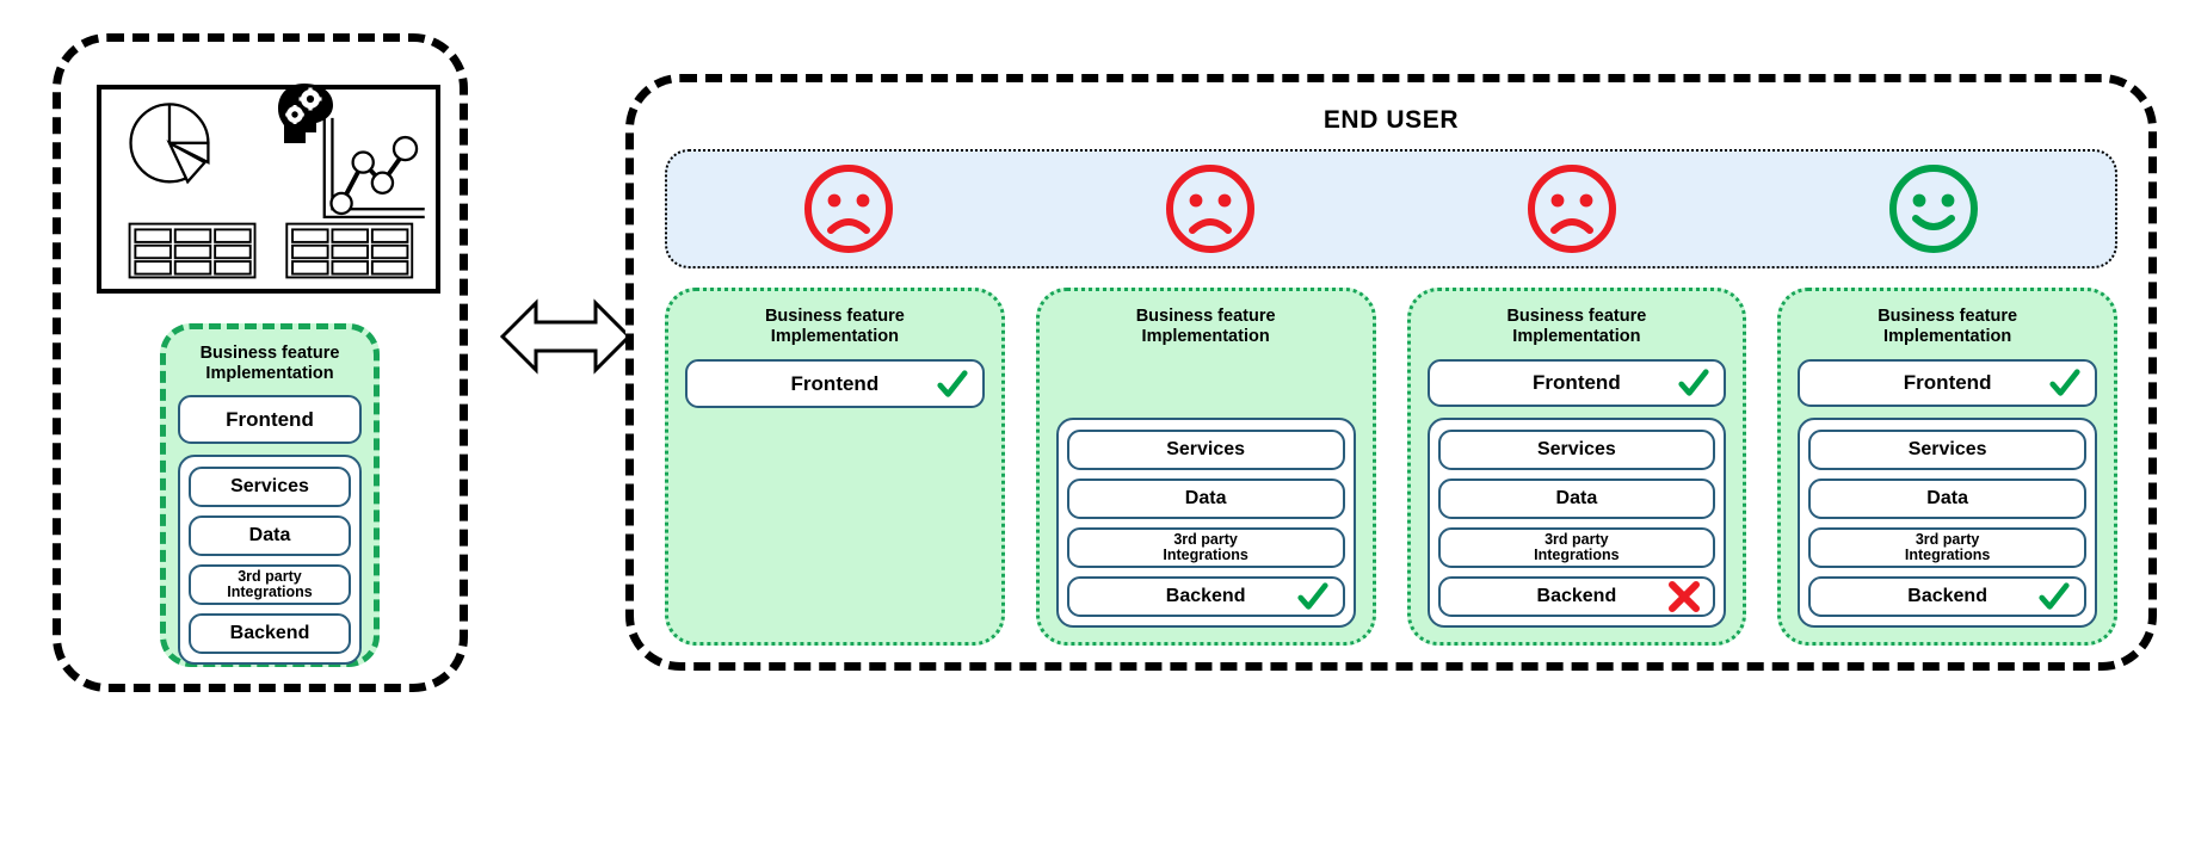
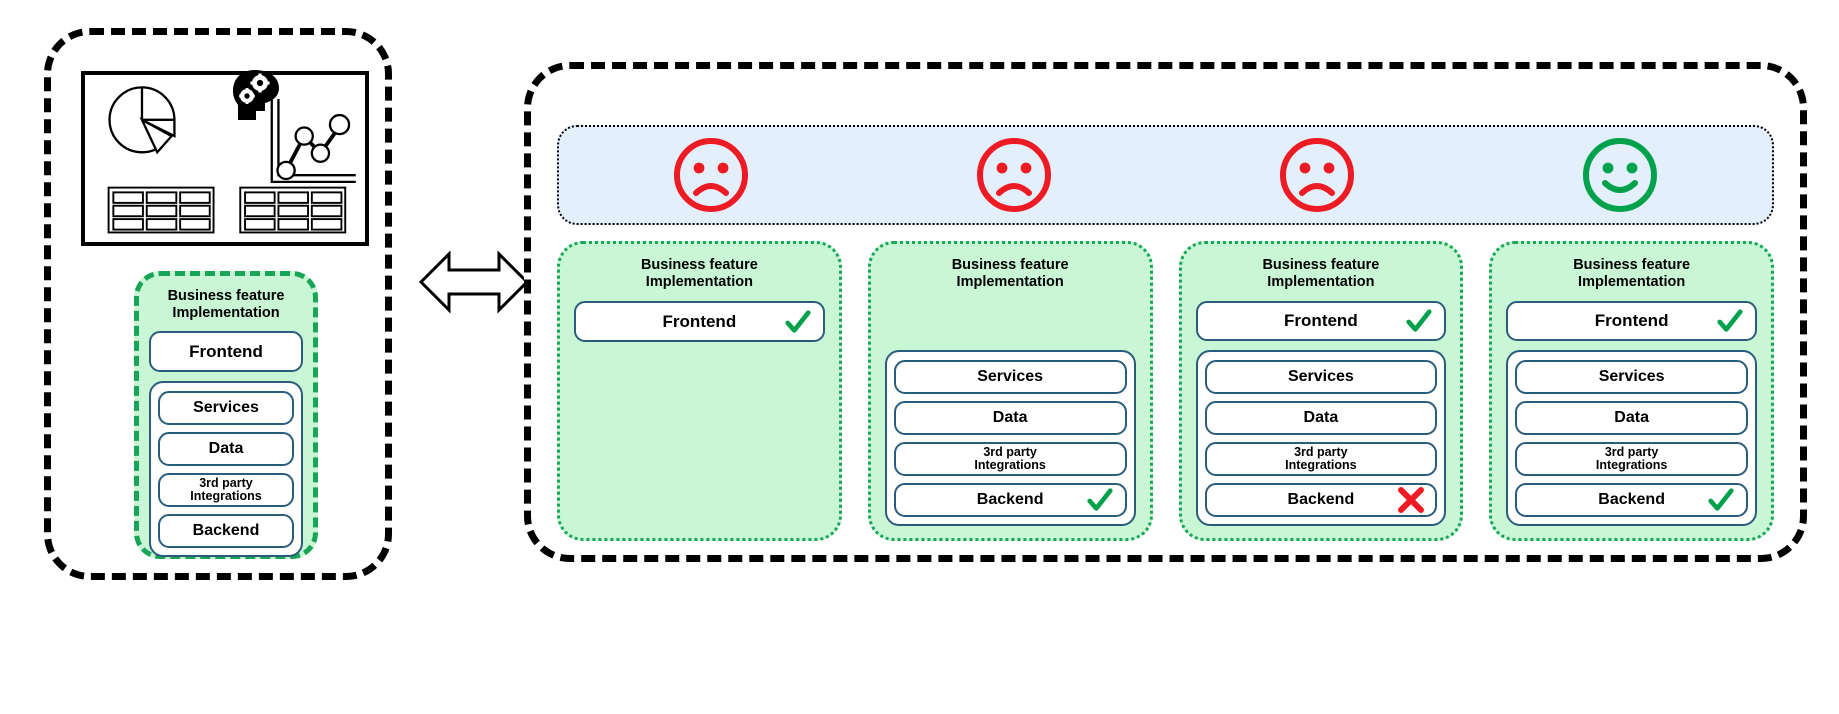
  Business feature
  Implementation
  Frontend
  Services
  Data
  3rd party
  Integrations
  Backend
- END USER
  Business feature
  Implementation
  Frontend
  Business feature
  Implementation
  Services
  Data
  3rd party
  Integrations
  Backend
  Business feature
  Implementation
  Frontend
  Services
  Data
  3rd party
  Integrations
  Backend
  Business feature
  Implementation
  Frontend
  Services
  Data
  3rd party
  Integrations
  Backend
